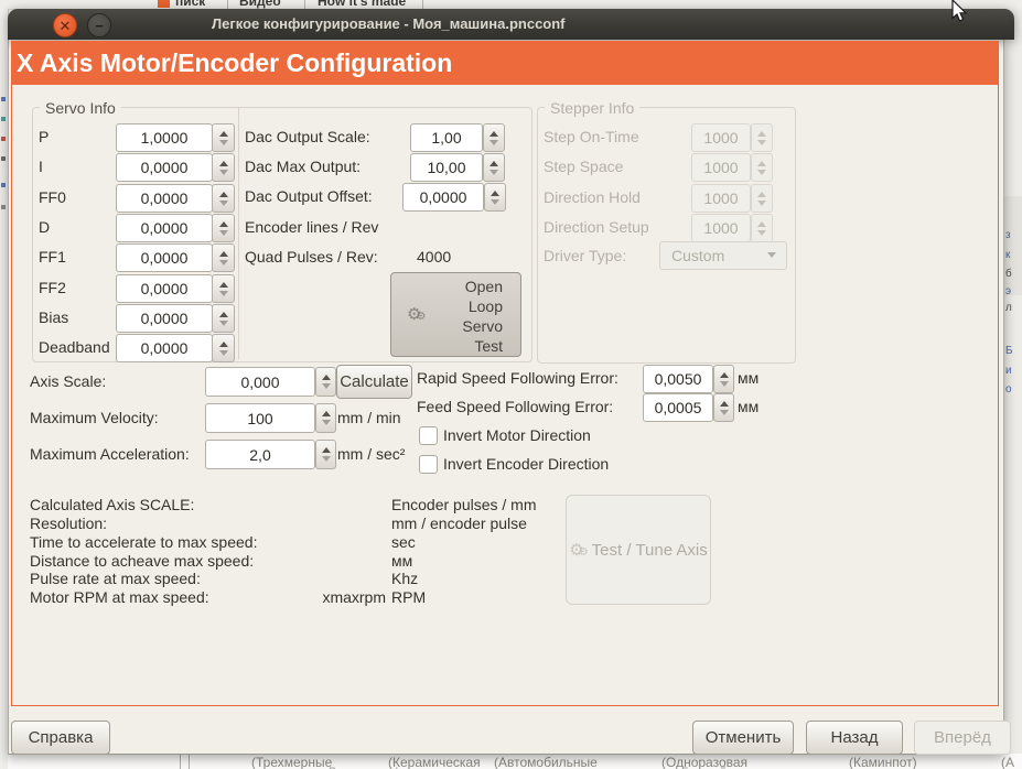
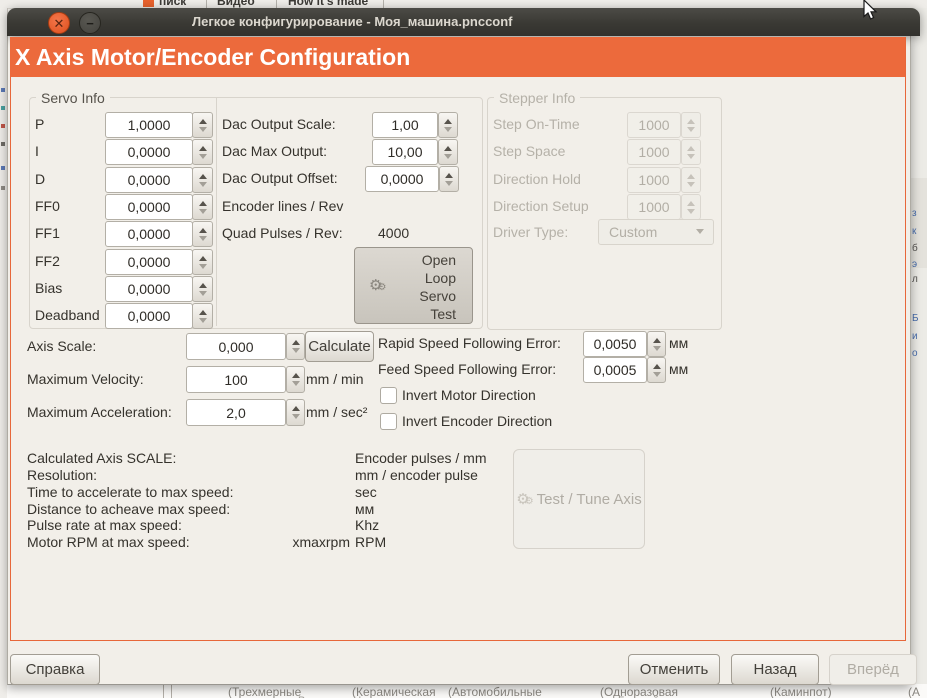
  писк
  Видео
  How it's made
  з
  к
  б
  э
  л
  Б
  и
  о
  (Трехмерные
  (Керамическая
  (Автомобильные
  (Одноразовая
  (Каминпот)
  (А
  ✕
  −
  Легкое конфигурирование - Моя_машина.pncconf
  X Axis Motor/Encoder Configuration
  Servo Info
  P
  1,0000
  I
  0,0000
- FF0
+ D
  0,0000
- D
+ FF0
  0,0000
  FF1
  0,0000
  FF2
  0,0000
  Bias
  0,0000
  Deadband
  0,0000
  Dac Output Scale:
  1,00
  Dac Max Output:
  10,00
  Dac Output Offset:
  0,0000
  Encoder lines / Rev
  Quad Pulses / Rev:
  4000
  ⚙⚙
  Open
  Loop
  Servo
  Test
  Stepper Info
  Step On-Time
  1000
  Step Space
  1000
  Direction Hold
  1000
  Direction Setup
  1000
  Driver Type:
  Custom
  Axis Scale:
  0,000
  Calculate
  Maximum Velocity:
  100
  mm / min
  Maximum Acceleration:
  2,0
  mm / sec²
  Rapid Speed Following Error:
  0,0050
  мм
  Feed Speed Following Error:
  0,0005
  мм
  Invert Motor Direction
  Invert Encoder Direction
  Calculated Axis SCALE:
  Encoder pulses / mm
  Resolution:
  mm / encoder pulse
  Time to accelerate to max speed:
  sec
  Distance to acheave max speed:
  мм
  Pulse rate at max speed:
  Khz
  Motor RPM at max speed:
  xmaxrpm
  RPM
  ⚙⚙
  Test / Tune Axis
  Справка
  Отменить
  Назад
  Вперёд
